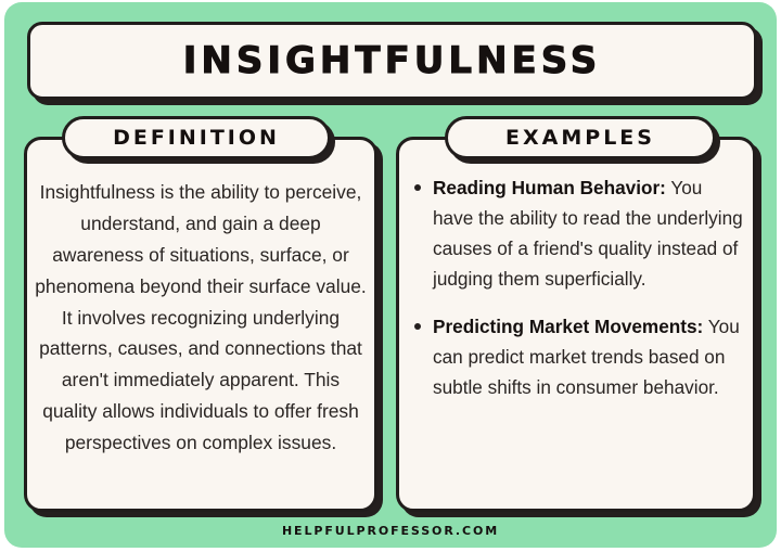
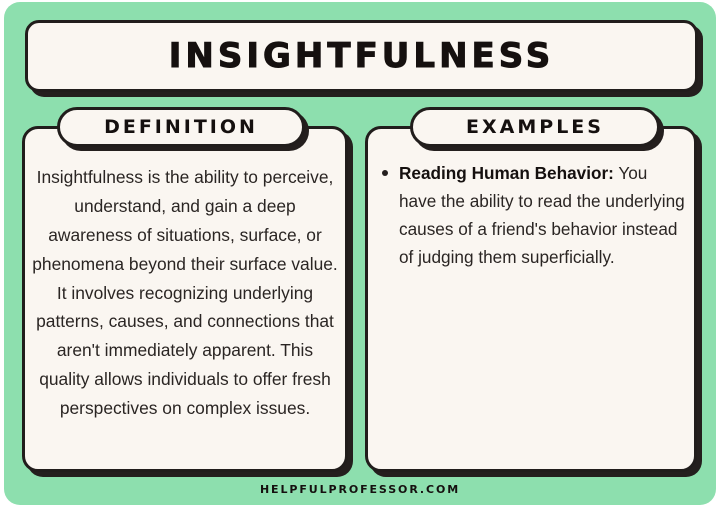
  INSIGHTFULNESS
  DEFINITION
  EXAMPLES
  Insightfulness is the ability to perceive, understand, and gain a deep awareness of situations, surface, or phenomena beyond their surface value. It involves recognizing underlying patterns, causes, and connections that aren't immediately apparent. This quality allows individuals to offer fresh perspectives on complex issues.
- Reading Human Behavior: You have the ability to read the underlying causes of a friend's quality instead of judging them superficially.
+ Reading Human Behavior: You have the ability to read the underlying causes of a friend's behavior instead of judging them superficially.
- Predicting Market Movements: You can predict market trends based on subtle shifts in consumer behavior.
  HELPFULPROFESSOR.COM
